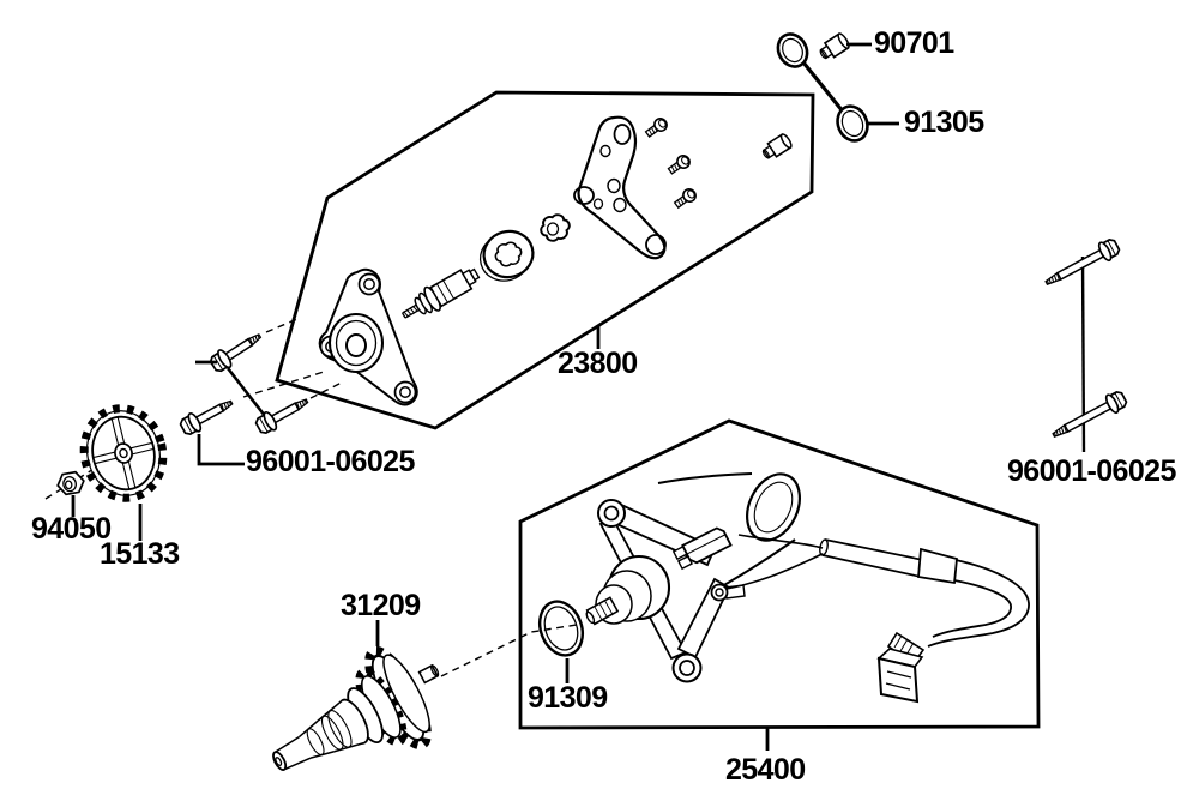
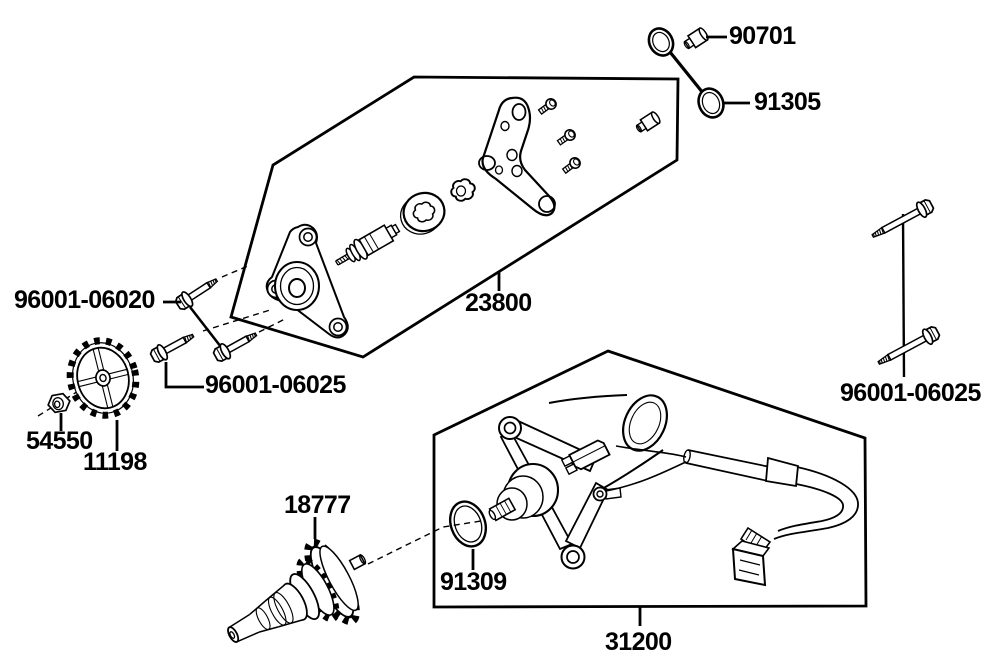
  90701
  91305
  23800
+ 96001-06020
  96001-06025
- 94050
+ 54550
- 15133
+ 11198
- 31209
+ 18777
  91309
- 25400
+ 31200
  96001-06025
